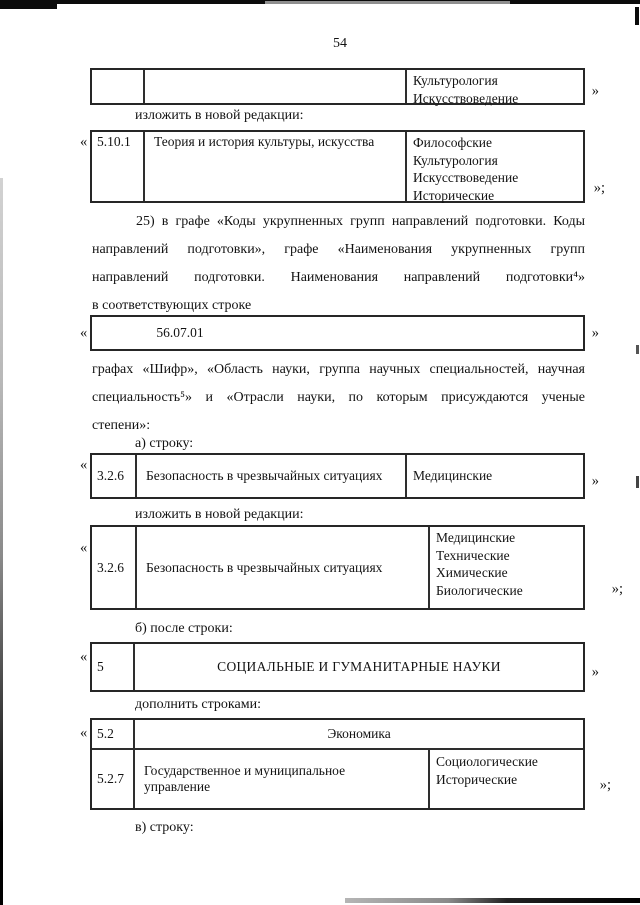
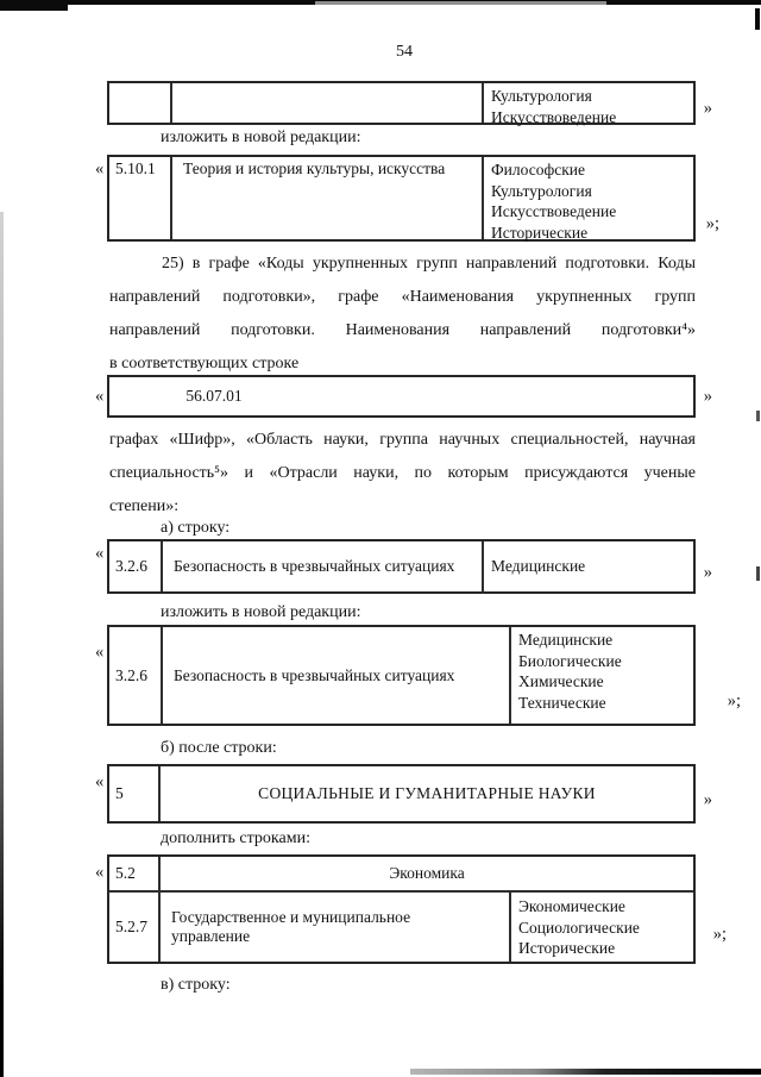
  54
  Культурология
  Искусствоведение
  »
  изложить в новой редакции:
  5.10.1
  Теория и история культуры, искусства
  Философские
  Культурология
  Искусствоведение
  Исторические
  «
  »;
  25) в графе «Коды укрупненных групп направлений подготовки. Коды
  направлений подготовки», графе «Наименования укрупненных групп
  направлений подготовки. Наименования направлений подготовки⁴»
  в соответствующих строке
  56.07.01
  «
  »
  графах «Шифр», «Область науки, группа научных специальностей, научная
  специальность⁵» и «Отрасли науки, по которым присуждаются ученые
  степени»:
  а) строку:
  3.2.6
  Безопасность в чрезвычайных ситуациях
  Медицинские
  «
  »
  изложить в новой редакции:
  3.2.6
  Безопасность в чрезвычайных ситуациях
  Медицинские
- Технические
+ Биологические
  Химические
- Биологические
+ Технические
  «
  »;
  б) после строки:
  5
  СОЦИАЛЬНЫЕ И ГУМАНИТАРНЫЕ НАУКИ
  «
  »
  дополнить строками:
  5.2
  Экономика
  5.2.7
  Государственное и муниципальное
  управление
+ Экономические
  Социологические
  Исторические
  «
  »;
  в) строку:
